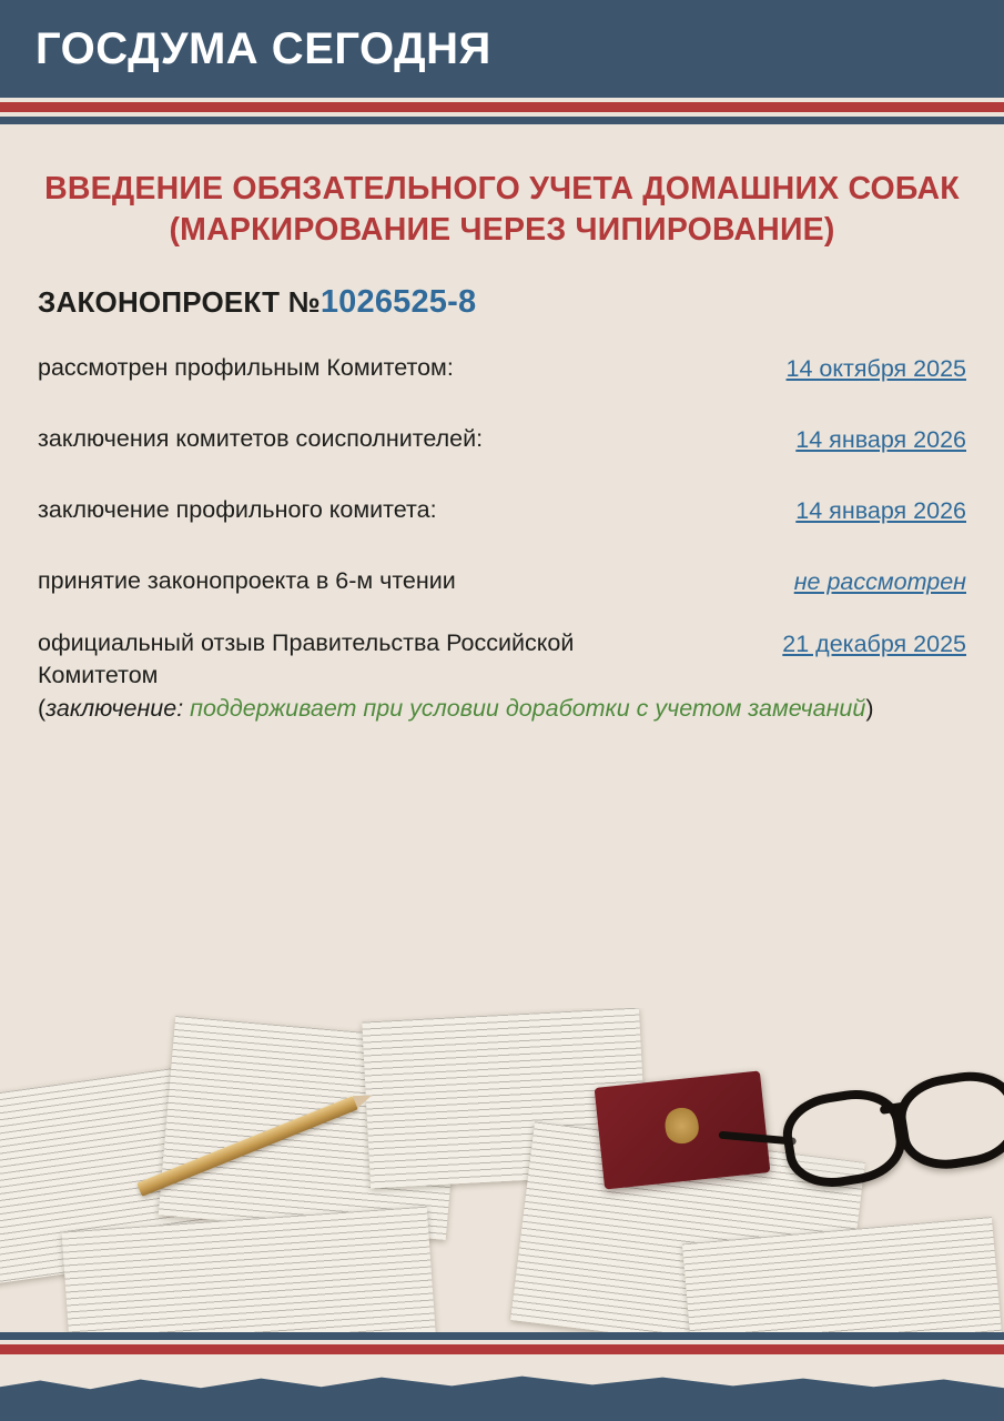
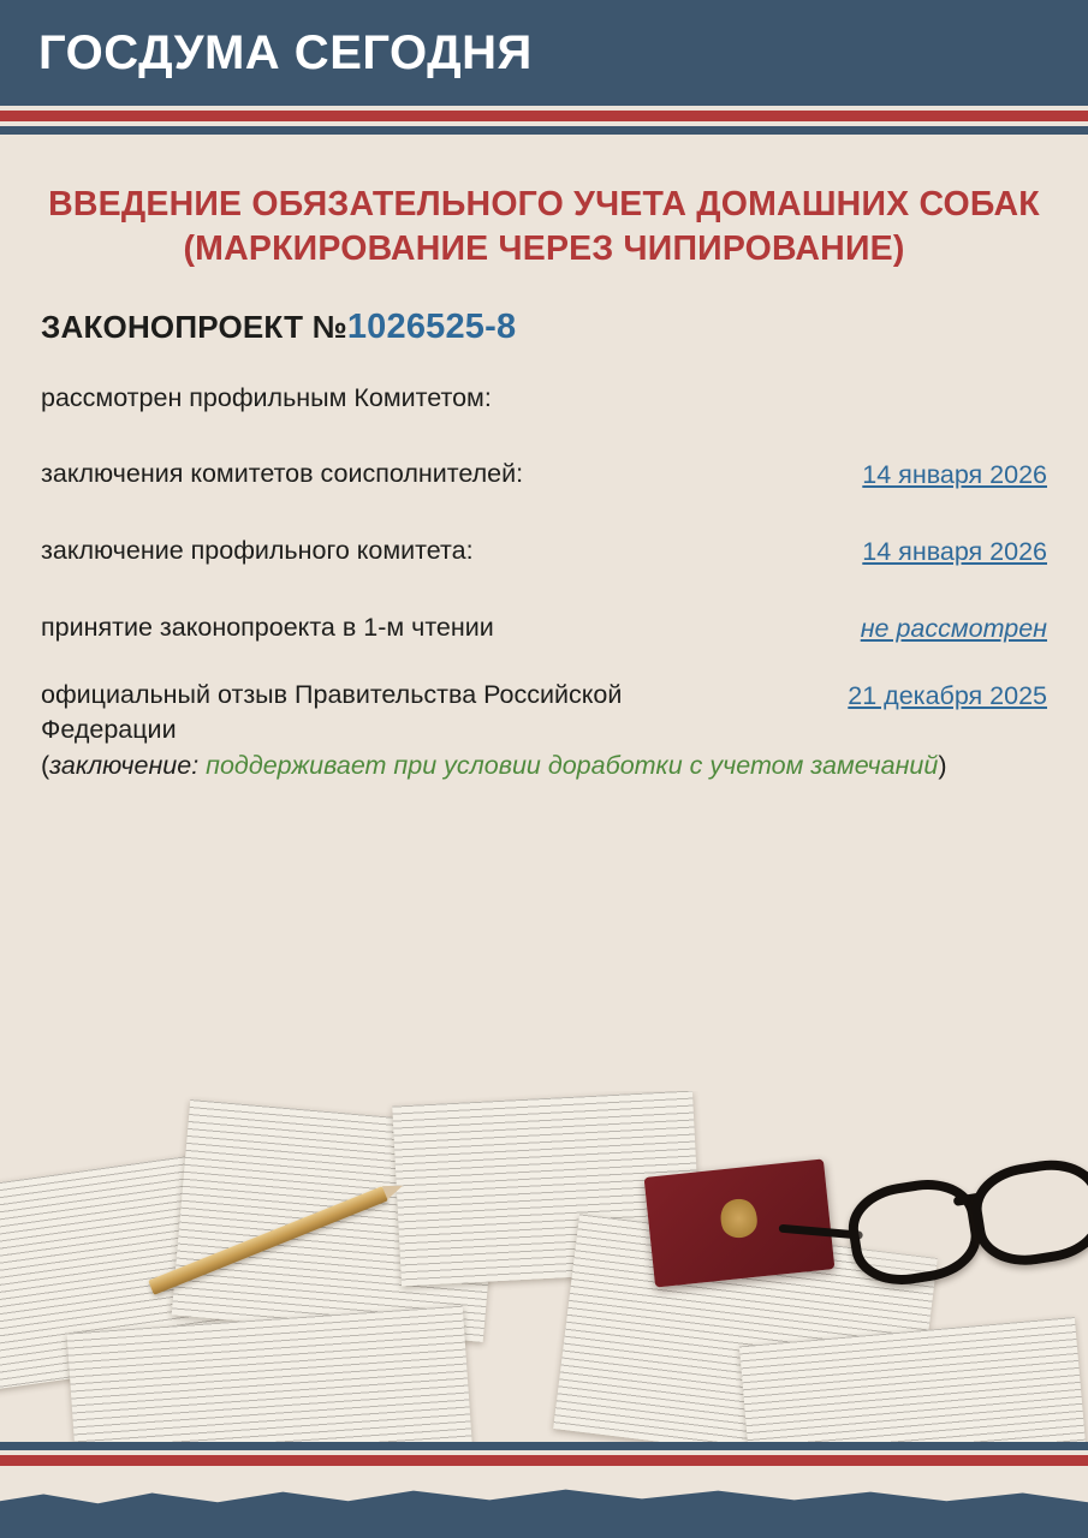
  ГОСДУМА СЕГОДНЯ
  ВВЕДЕНИЕ ОБЯЗАТЕЛЬНОГО УЧЕТА ДОМАШНИХ СОБАК (МАРКИРОВАНИЕ ЧЕРЕЗ ЧИПИРОВАНИЕ)
  ЗАКОНОПРОЕКТ №1026525-8
  рассмотрен профильным Комитетом:
- 14 октября 2025
  заключения комитетов соисполнителей:
  14 января 2026
  заключение профильного комитета:
  14 января 2026
- принятие законопроекта в 6-м чтении
+ принятие законопроекта в 1-м чтении
  не рассмотрен
- официальный отзыв Правительства Российской Комитетом
+ официальный отзыв Правительства Российской Федерации
  21 декабря 2025
  (заключение: поддерживает при условии доработки с учетом замечаний)
